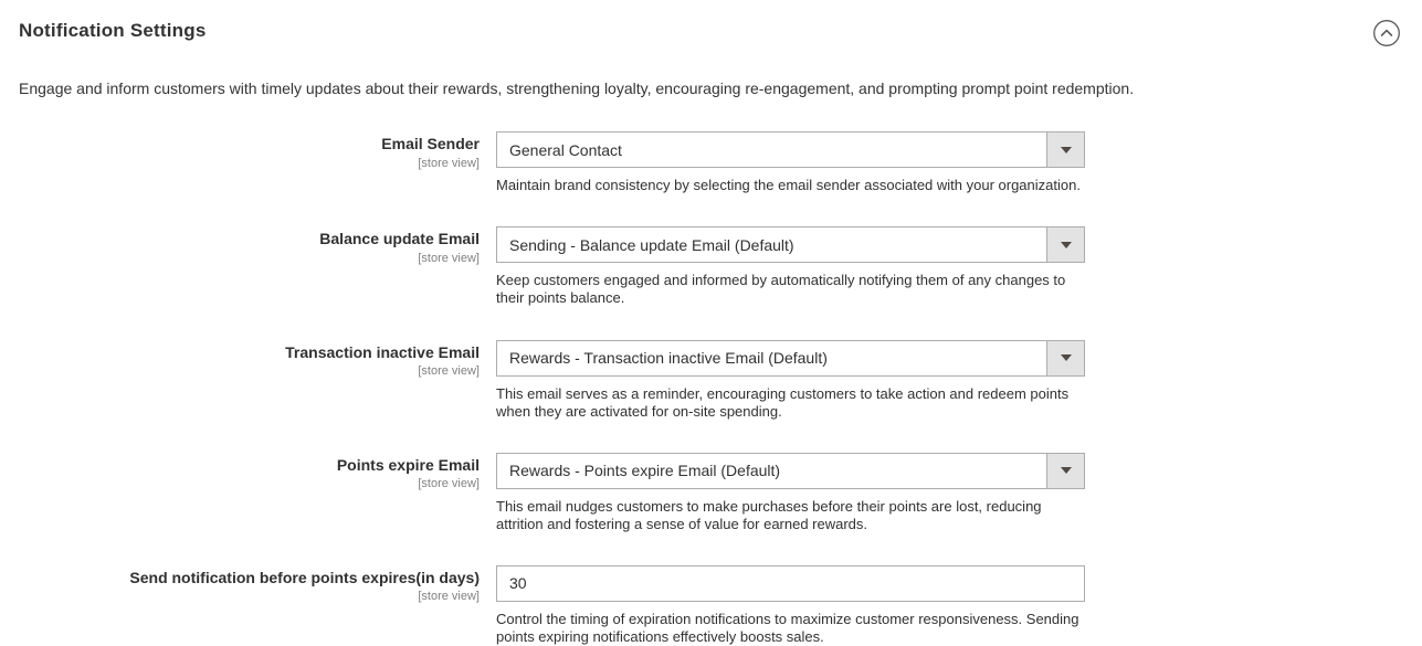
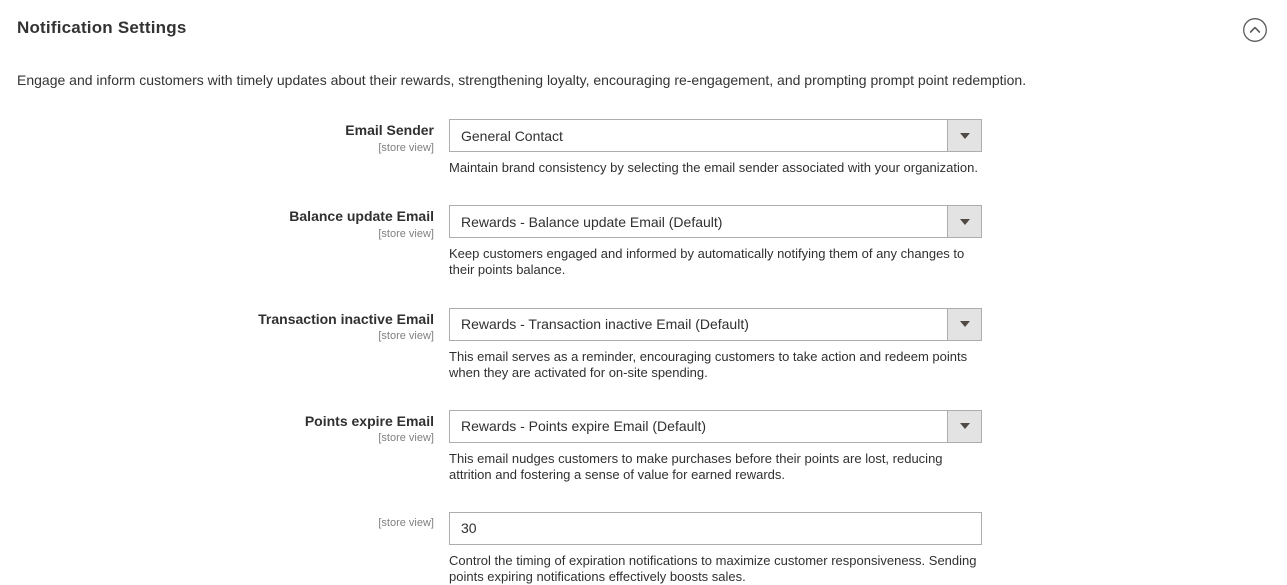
  Notification Settings
  Engage and inform customers with timely updates about their rewards, strengthening loyalty, encouraging re-engagement, and prompting prompt point redemption.
  Email Sender
  [store view]
  General Contact
  Maintain brand consistency by selecting the email sender associated with your organization.
  Balance update Email
  [store view]
- Sending - Balance update Email (Default)
+ Rewards - Balance update Email (Default)
  Keep customers engaged and informed by automatically notifying them of any changes to their points balance.
  Transaction inactive Email
  [store view]
  Rewards - Transaction inactive Email (Default)
  This email serves as a reminder, encouraging customers to take action and redeem points when they are activated for on-site spending.
  Points expire Email
  [store view]
  Rewards - Points expire Email (Default)
  This email nudges customers to make purchases before their points are lost, reducing attrition and fostering a sense of value for earned rewards.
- Send notification before points expires(in days)
  [store view]
  30
  Control the timing of expiration notifications to maximize customer responsiveness. Sending points expiring notifications effectively boosts sales.
